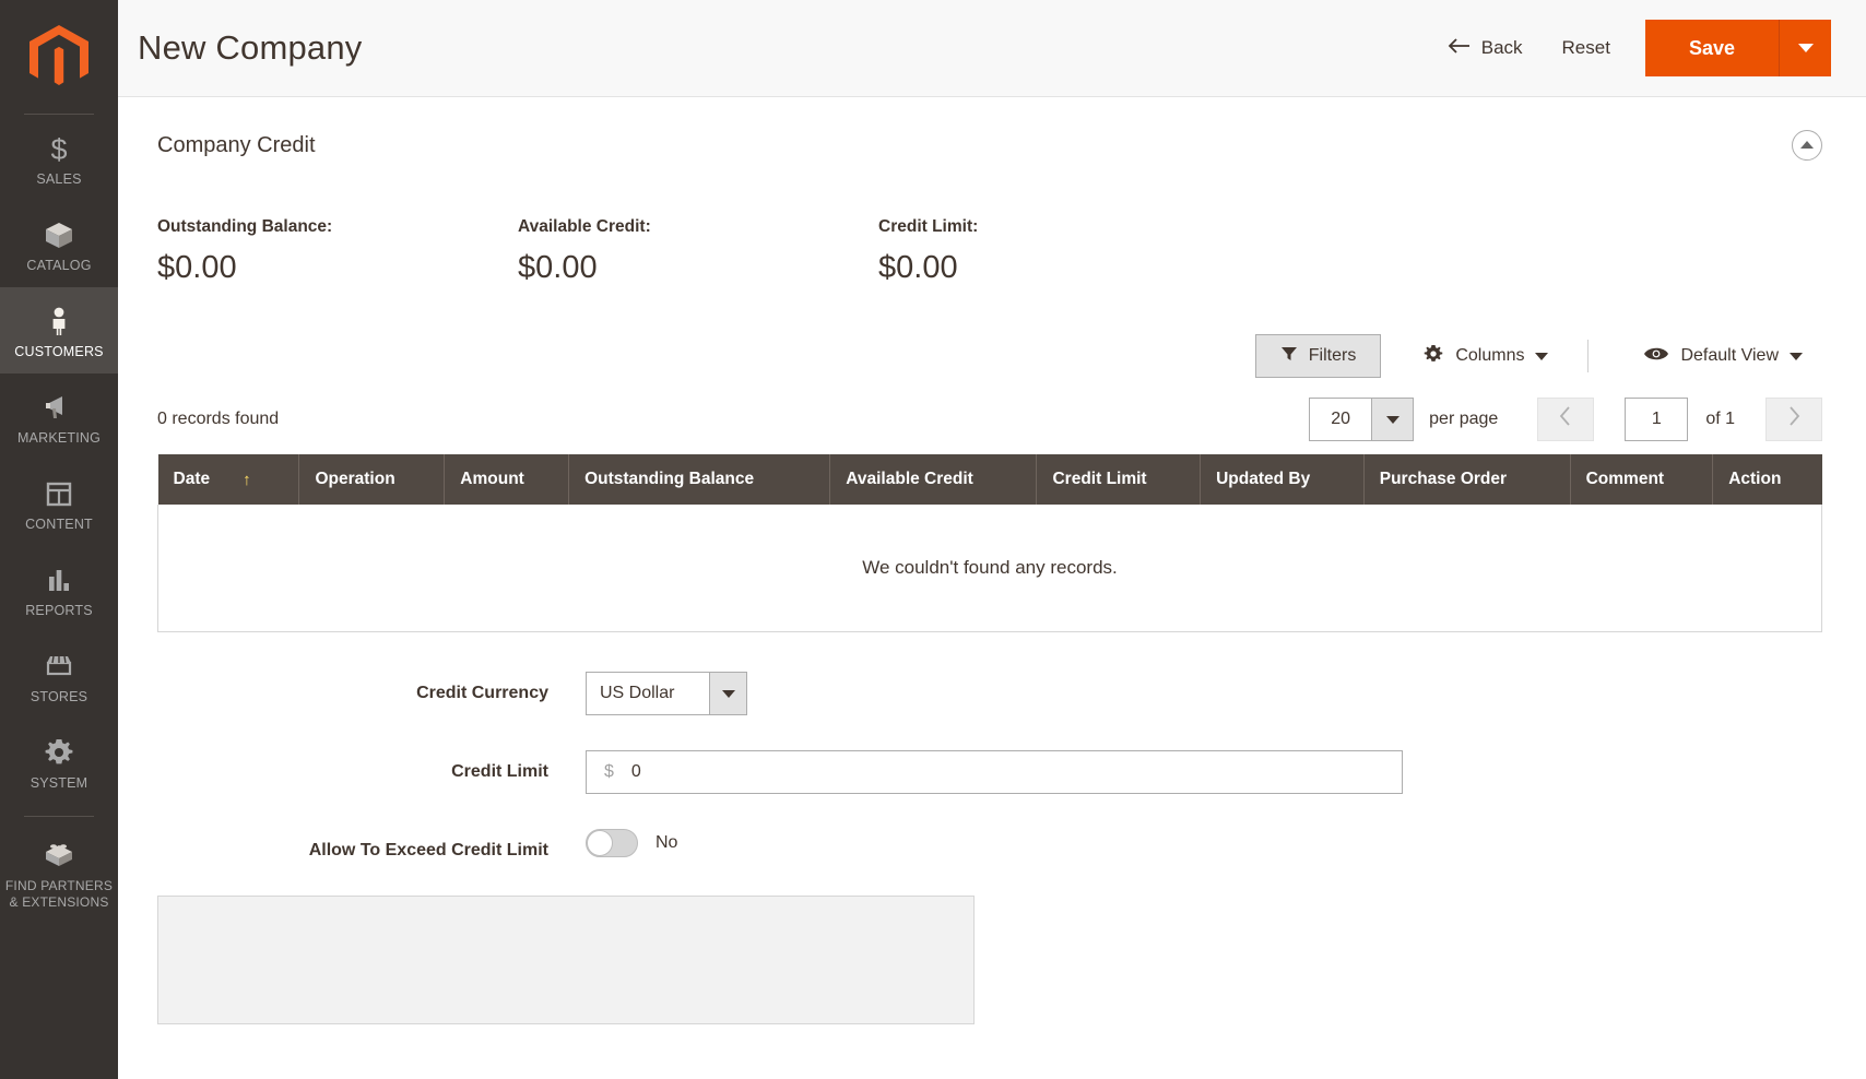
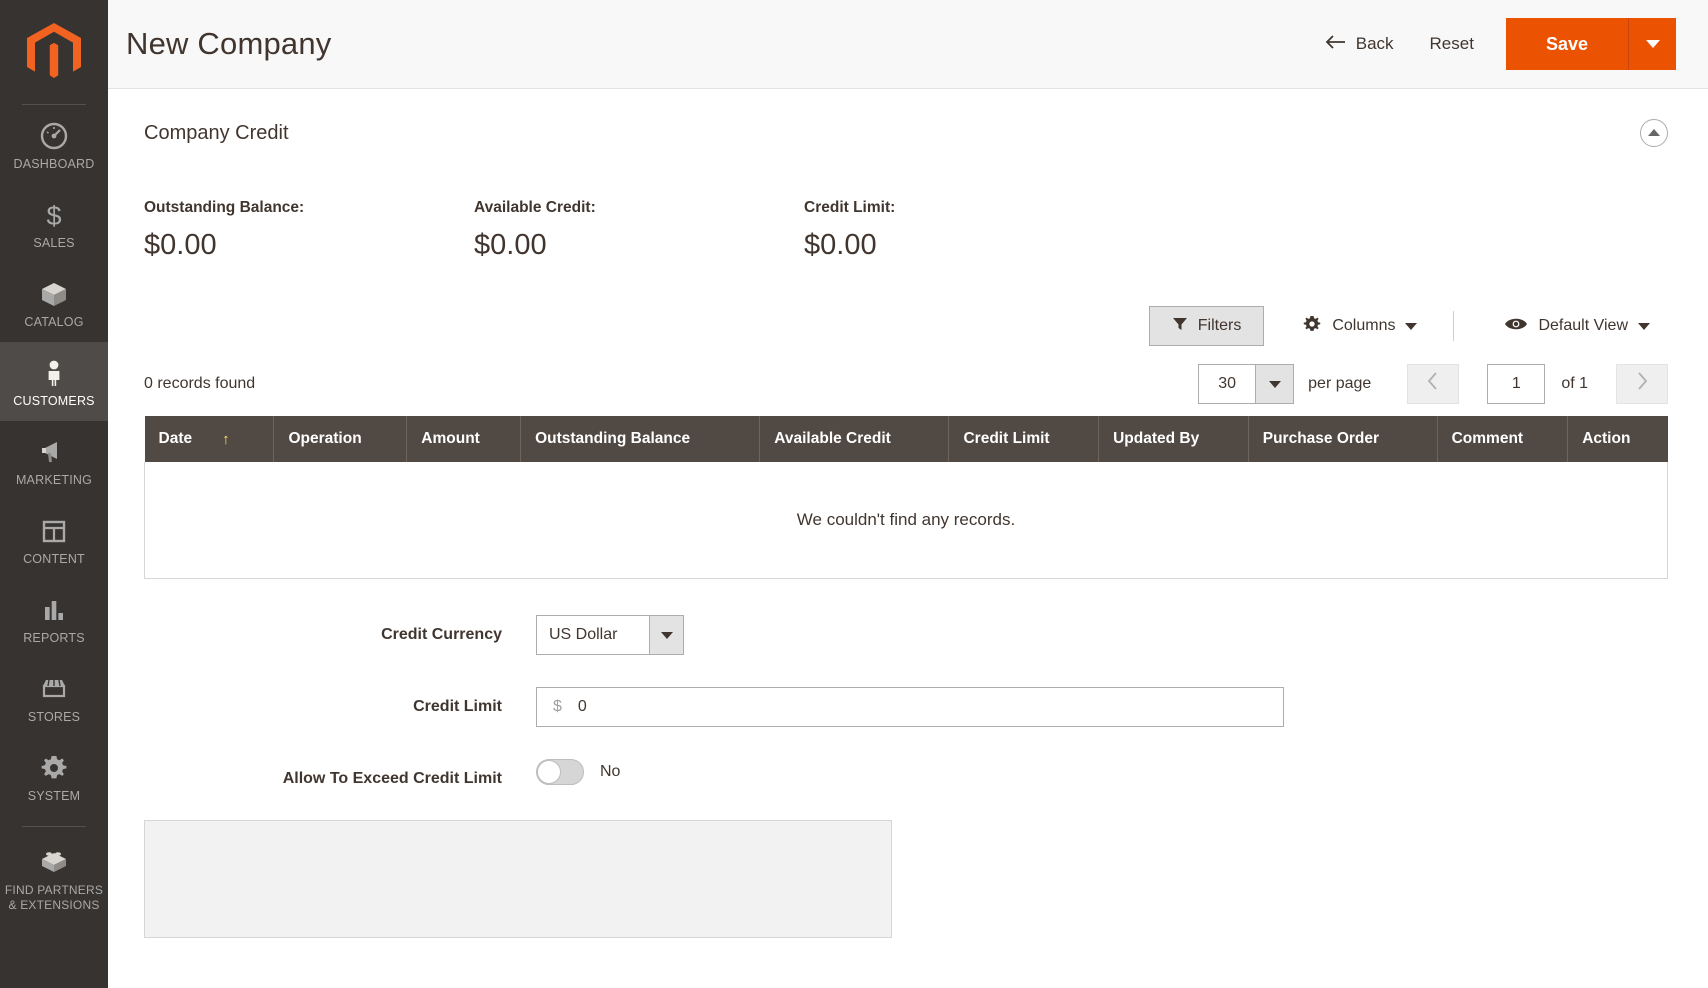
+ DASHBOARD
  $
  SALES
  CATALOG
  CUSTOMERS
  MARKETING
  CONTENT
  REPORTS
  STORES
  SYSTEM
  FIND PARTNERS
  & EXTENSIONS
  New Company
  Back
  Reset
  Save
  Company Credit
  Outstanding Balance:
  $0.00
  Available Credit:
  $0.00
  Credit Limit:
  $0.00
  Filters
  Columns
  Default View
  0 records found
- 20
+ 30
  per page
  1
  of 1
  Date ↑	Operation	Amount	Outstanding Balance	Available Credit	Credit Limit	Updated By	Purchase Order	Comment	Action
- We couldn't found any records.
+ We couldn't find any records.
  Credit Currency
  US Dollar
  Credit Limit
  $
  0
  Allow To Exceed Credit Limit
  No
